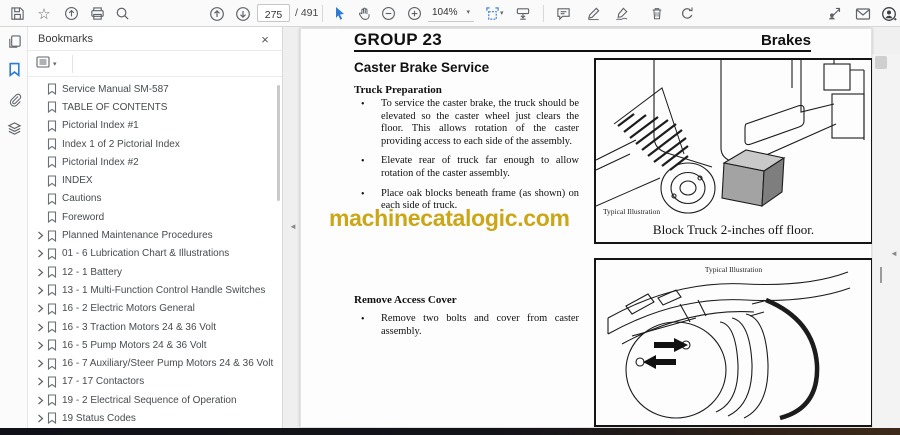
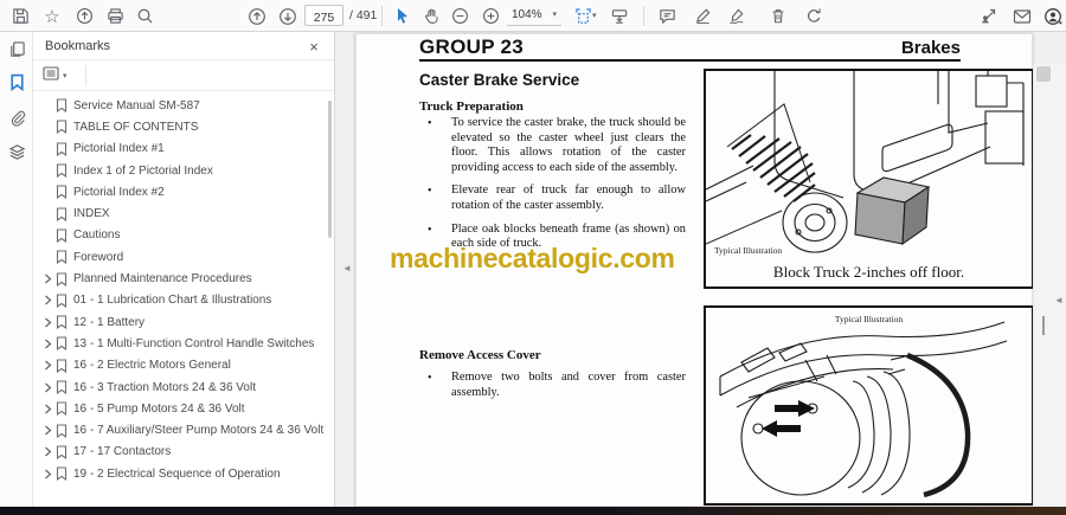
  ☆
  275
  / 491
  104%
  Bookmarks
  ×
  Service Manual SM-587
  TABLE OF CONTENTS
  Pictorial Index #1
  Index 1 of 2 Pictorial Index
  Pictorial Index #2
  INDEX
  Cautions
  Foreword
  Planned Maintenance Procedures
- 01 - 6 Lubrication Chart & Illustrations
+ 01 - 1 Lubrication Chart & Illustrations
  12 - 1 Battery
  13 - 1 Multi-Function Control Handle Switches
  16 - 2 Electric Motors General
  16 - 3 Traction Motors 24 & 36 Volt
  16 - 5 Pump Motors 24 & 36 Volt
  16 - 7 Auxiliary/Steer Pump Motors 24 & 36 Volt
  17 - 17 Contactors
  19 - 2 Electrical Sequence of Operation
- 19 Status Codes
  ◄
  GROUP 23
  Brakes
  Caster Brake Service
  Truck Preparation
  •
  To service the caster brake, the truck should be elevated so the caster wheel just clears the floor. This allows rotation of the caster providing access to each side of the assembly.
  •
  Elevate rear of truck far enough to allow rotation of the caster assembly.
  •
  Place oak blocks beneath frame (as shown) on each side of truck.
  machinecatalogic.com
  Remove Access Cover
  •
  Remove two bolts and cover from caster assembly.
  Typical Illustration
  Block Truck 2-inches off floor.
  Typical Illustration
  ◄
